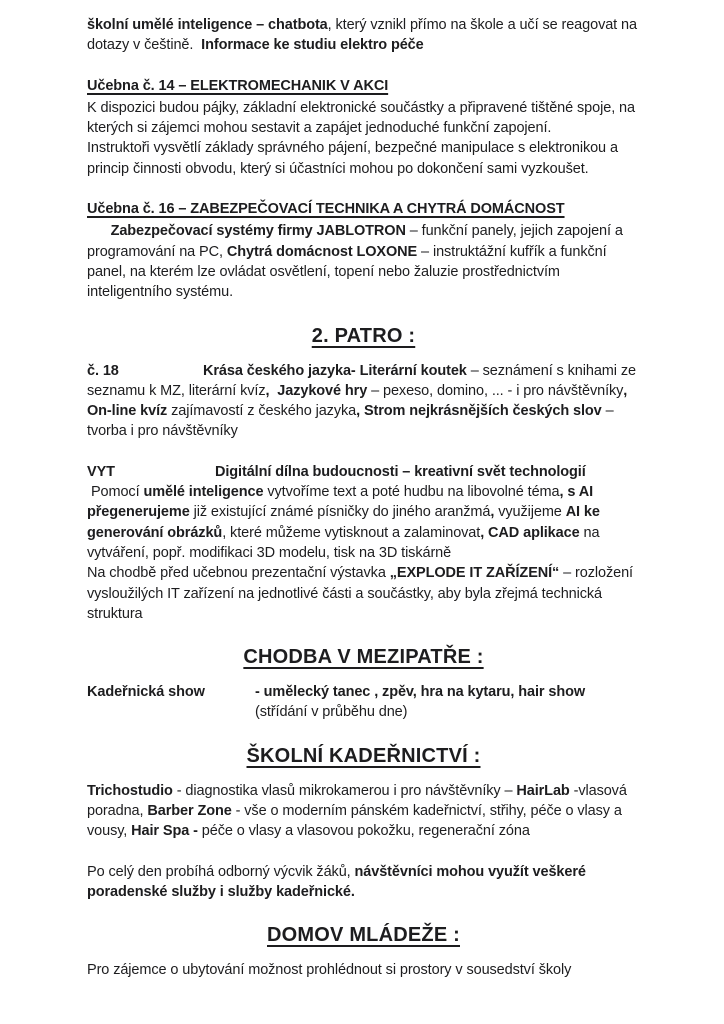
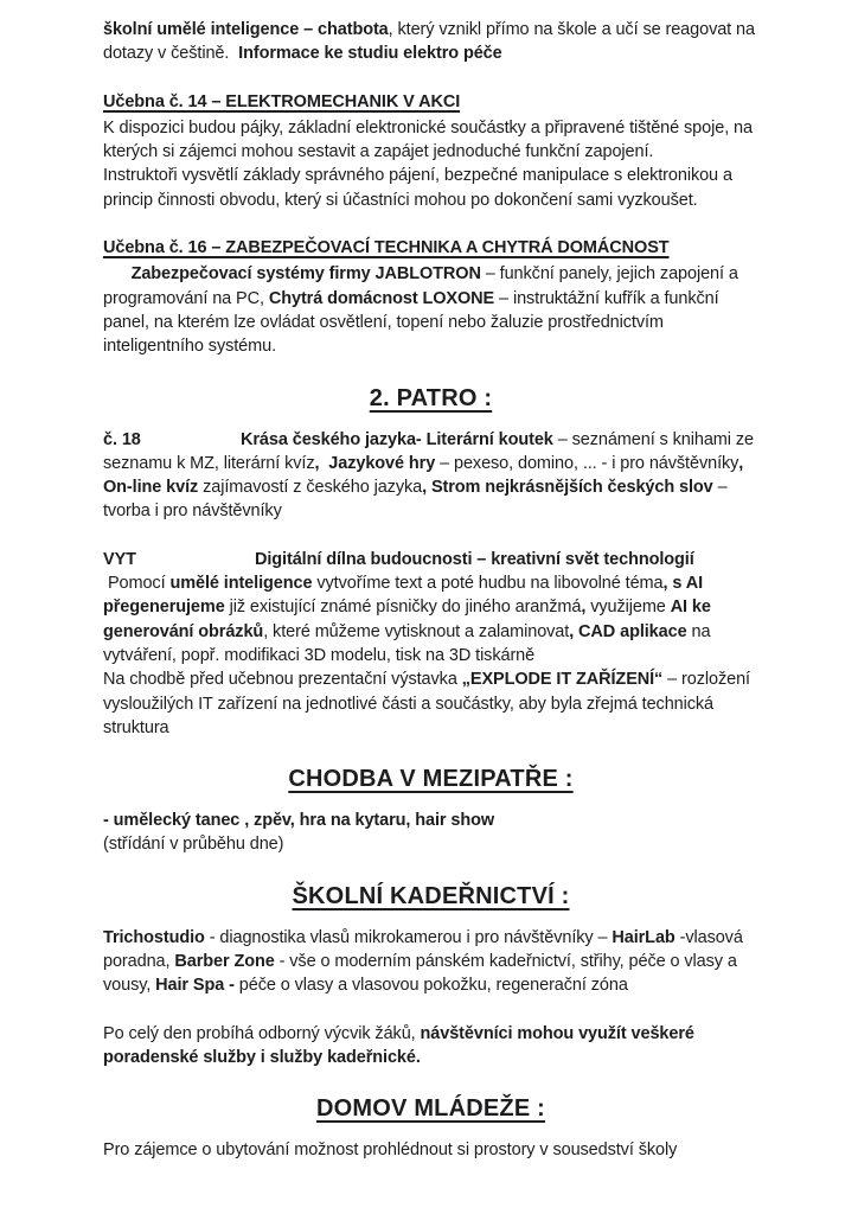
  školní umělé inteligence – chatbota, který vznikl přímo na škole a učí se reagovat na dotazy v češtině. Informace ke studiu elektro péče
  Učebna č. 14 – ELEKTROMECHANIK V AKCI
  K dispozici budou pájky, základní elektronické součástky a připravené tištěné spoje, na kterých si zájemci mohou sestavit a zapájet jednoduché funkční zapojení.
  Instruktoři vysvětlí základy správného pájení, bezpečné manipulace s elektronikou a princip činnosti obvodu, který si účastníci mohou po dokončení sami vyzkoušet.
  Učebna č. 16 – ZABEZPEČOVACÍ TECHNIKA A CHYTRÁ DOMÁCNOST
  Zabezpečovací systémy firmy JABLOTRON – funkční panely, jejich zapojení a programování na PC, Chytrá domácnost LOXONE – instruktážní kufřík a funkční panel, na kterém lze ovládat osvětlení, topení nebo žaluzie prostřednictvím inteligentního systému.
  2. PATRO :
  č. 18 Krása českého jazyka- Literární koutek – seznámení s knihami ze seznamu k MZ, literární kvíz, Jazykové hry – pexeso, domino, ... - i pro návštěvníky, On-line kvíz zajímavostí z českého jazyka, Strom nejkrásnějších českých slov – tvorba i pro návštěvníky
  VYT Digitální dílna budoucnosti – kreativní svět technologií
  Pomocí umělé inteligence vytvoříme text a poté hudbu na libovolné téma, s AI přegenerujeme již existující známé písničky do jiného aranžmá, využijeme AI ke generování obrázků, které můžeme vytisknout a zalaminovat, CAD aplikace na vytváření, popř. modifikaci 3D modelu, tisk na 3D tiskárně
  Na chodbě před učebnou prezentační výstavka „EXPLODE IT ZAŘÍZENÍ“ – rozložení vysloužilých IT zařízení na jednotlivé části a součástky, aby byla zřejmá technická struktura
  CHODBA V MEZIPATŘE :
- Kadeřnická show
  - umělecký tanec , zpěv, hra na kytaru, hair show
  (střídání v průběhu dne)
  ŠKOLNÍ KADEŘNICTVÍ :
  Trichostudio - diagnostika vlasů mikrokamerou i pro návštěvníky – HairLab -vlasová poradna, Barber Zone - vše o moderním pánském kadeřnictví, střihy, péče o vlasy a vousy, Hair Spa - péče o vlasy a vlasovou pokožku, regenerační zóna
  Po celý den probíhá odborný výcvik žáků, návštěvníci mohou využít veškeré poradenské služby i služby kadeřnické.
  DOMOV MLÁDEŽE :
  Pro zájemce o ubytování možnost prohlédnout si prostory v sousedství školy
